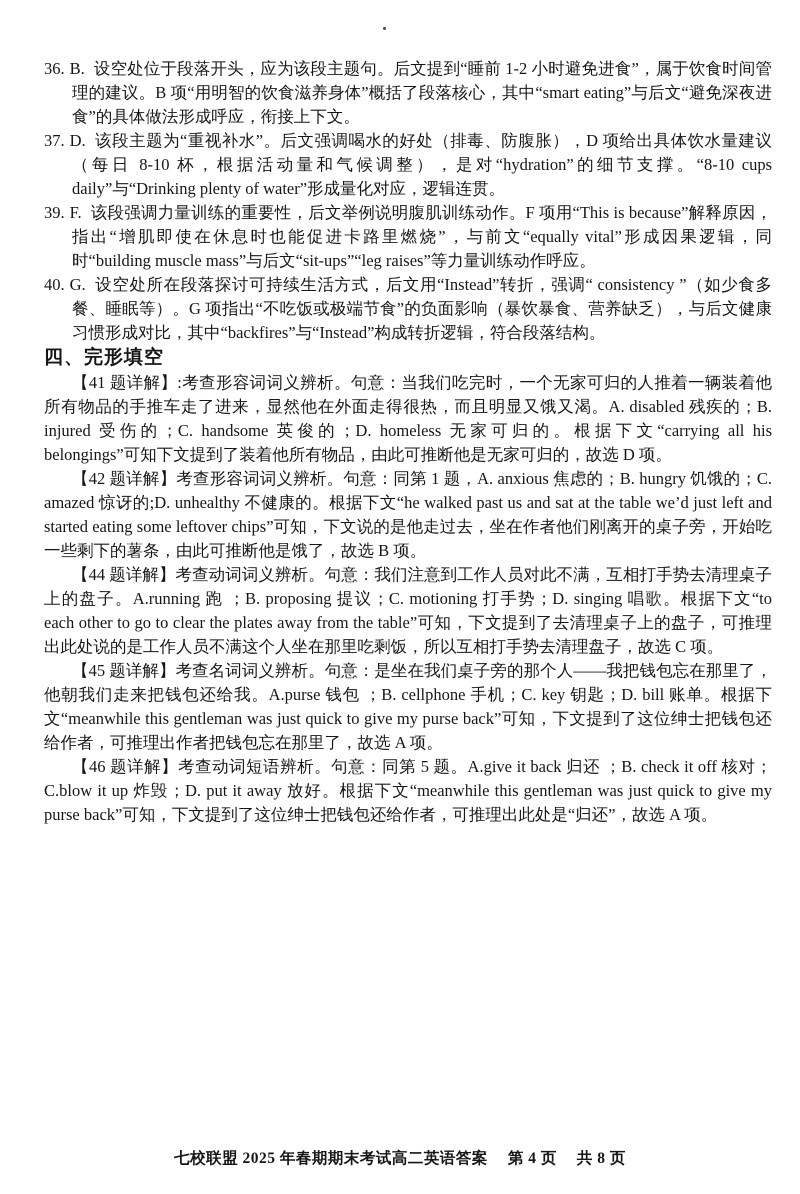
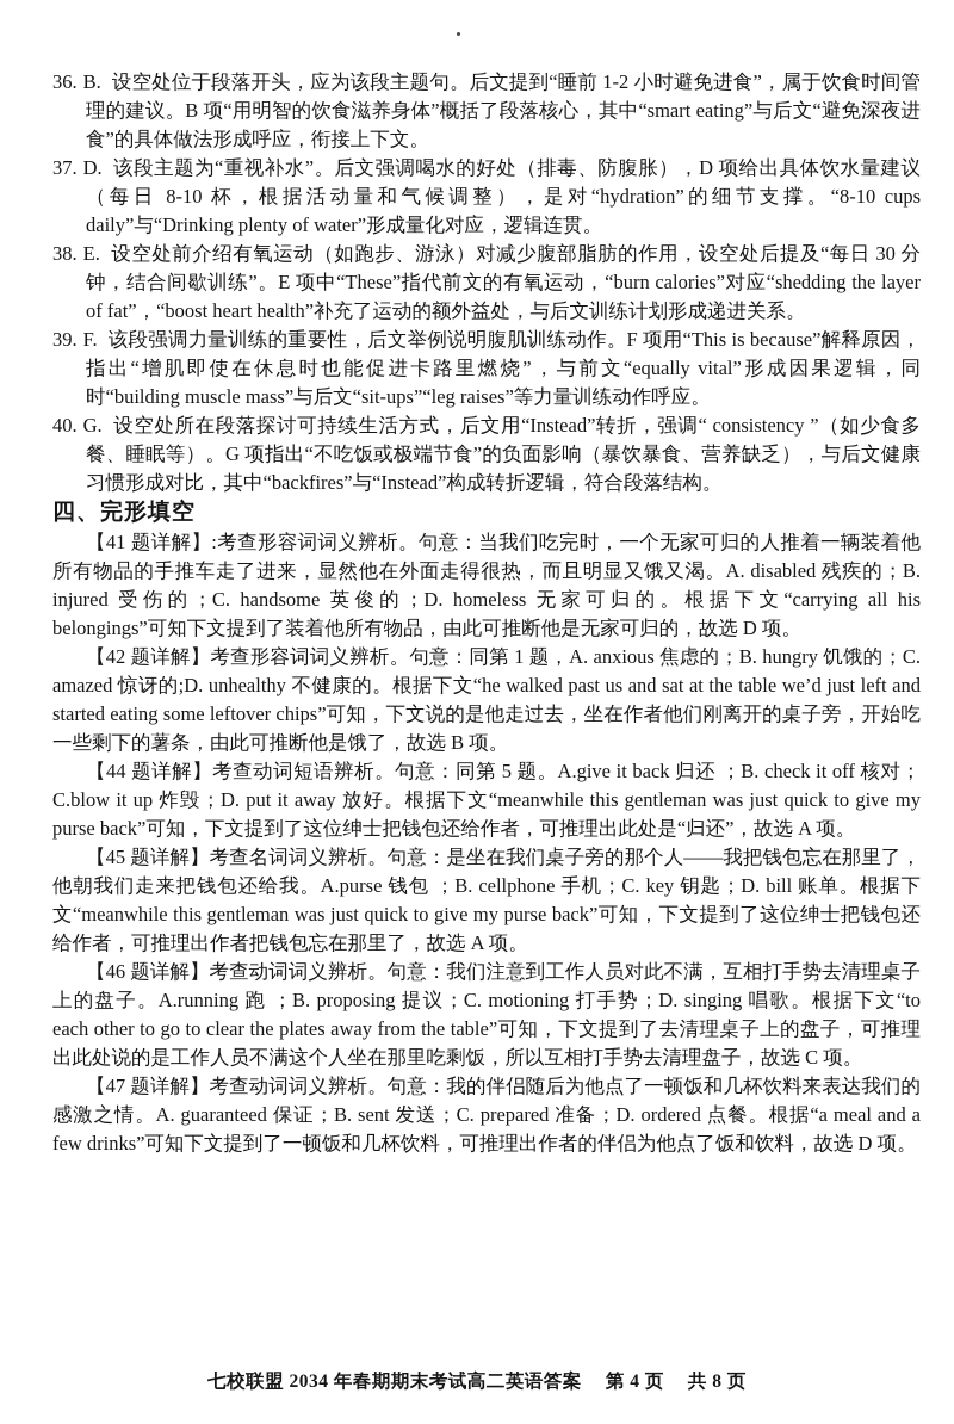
  36. B. 设空处位于段落开头，应为该段主题句。后文提到“睡前 1-2 小时避免进食”，属于饮食时间管理的建议。B 项“用明智的饮食滋养身体”概括了段落核心，其中“smart eating”与后文“避免深夜进食”的具体做法形成呼应，衔接上下文。
  37. D. 该段主题为“重视补水”。后文强调喝水的好处（排毒、防腹胀），D 项给出具体饮水量建议（每日 8-10 杯，根据活动量和气候调整），是对“hydration”的细节支撑。“8-10 cups daily”与“Drinking plenty of water”形成量化对应，逻辑连贯。
+ 38. E. 设空处前介绍有氧运动（如跑步、游泳）对减少腹部脂肪的作用，设空处后提及“每日 30 分钟，结合间歇训练”。E 项中“These”指代前文的有氧运动，“burn calories”对应“shedding the layer of fat”，“boost heart health”补充了运动的额外益处，与后文训练计划形成递进关系。
  39. F. 该段强调力量训练的重要性，后文举例说明腹肌训练动作。F 项用“This is because”解释原因，指出“增肌即使在休息时也能促进卡路里燃烧”，与前文“equally vital”形成因果逻辑，同时“building muscle mass”与后文“sit-ups”“leg raises”等力量训练动作呼应。
  40. G. 设空处所在段落探讨可持续生活方式，后文用“Instead”转折，强调“ consistency ”（如少食多餐、睡眠等）。G 项指出“不吃饭或极端节食”的负面影响（暴饮暴食、营养缺乏），与后文健康习惯形成对比，其中“backfires”与“Instead”构成转折逻辑，符合段落结构。
  四、完形填空
  【41 题详解】:考查形容词词义辨析。句意：当我们吃完时，一个无家可归的人推着一辆装着他所有物品的手推车走了进来，显然他在外面走得很热，而且明显又饿又渴。A. disabled 残疾的；B. injured 受伤的；C. handsome 英俊的；D. homeless 无家可归的。根据下文“carrying all his belongings”可知下文提到了装着他所有物品，由此可推断他是无家可归的，故选 D 项。
  【42 题详解】考查形容词词义辨析。句意：同第 1 题，A. anxious 焦虑的；B. hungry 饥饿的；C. amazed 惊讶的;D. unhealthy 不健康的。根据下文“he walked past us and sat at the table we’d just left and started eating some leftover chips”可知，下文说的是他走过去，坐在作者他们刚离开的桌子旁，开始吃一些剩下的薯条，由此可推断他是饿了，故选 B 项。
- 【44 题详解】考查动词词义辨析。句意：我们注意到工作人员对此不满，互相打手势去清理桌子上的盘子。A.running 跑 ；B. proposing 提议；C. motioning 打手势；D. singing 唱歌。根据下文“to each other to go to clear the plates away from the table”可知，下文提到了去清理桌子上的盘子，可推理出此处说的是工作人员不满这个人坐在那里吃剩饭，所以互相打手势去清理盘子，故选 C 项。
+ 【44 题详解】考查动词短语辨析。句意：同第 5 题。A.give it back 归还 ；B. check it off 核对；C.blow it up 炸毁；D. put it away 放好。根据下文“meanwhile this gentleman was just quick to give my purse back”可知，下文提到了这位绅士把钱包还给作者，可推理出此处是“归还”，故选 A 项。
  【45 题详解】考查名词词义辨析。句意：是坐在我们桌子旁的那个人——我把钱包忘在那里了，他朝我们走来把钱包还给我。A.purse 钱包 ；B. cellphone 手机；C. key 钥匙；D. bill 账单。根据下文“meanwhile this gentleman was just quick to give my purse back”可知，下文提到了这位绅士把钱包还给作者，可推理出作者把钱包忘在那里了，故选 A 项。
- 【46 题详解】考查动词短语辨析。句意：同第 5 题。A.give it back 归还 ；B. check it off 核对；C.blow it up 炸毁；D. put it away 放好。根据下文“meanwhile this gentleman was just quick to give my purse back”可知，下文提到了这位绅士把钱包还给作者，可推理出此处是“归还”，故选 A 项。
+ 【46 题详解】考查动词词义辨析。句意：我们注意到工作人员对此不满，互相打手势去清理桌子上的盘子。A.running 跑 ；B. proposing 提议；C. motioning 打手势；D. singing 唱歌。根据下文“to each other to go to clear the plates away from the table”可知，下文提到了去清理桌子上的盘子，可推理出此处说的是工作人员不满这个人坐在那里吃剩饭，所以互相打手势去清理盘子，故选 C 项。
+ 【47 题详解】考查动词词义辨析。句意：我的伴侣随后为他点了一顿饭和几杯饮料来表达我们的感激之情。A. guaranteed 保证；B. sent 发送；C. prepared 准备；D. ordered 点餐。根据“a meal and a few drinks”可知下文提到了一顿饭和几杯饮料，可推理出作者的伴侣为他点了饭和饮料，故选 D 项。
- 七校联盟 2025 年春期期末考试高二英语答案 第 4 页 共 8 页
+ 七校联盟 2034 年春期期末考试高二英语答案 第 4 页 共 8 页
